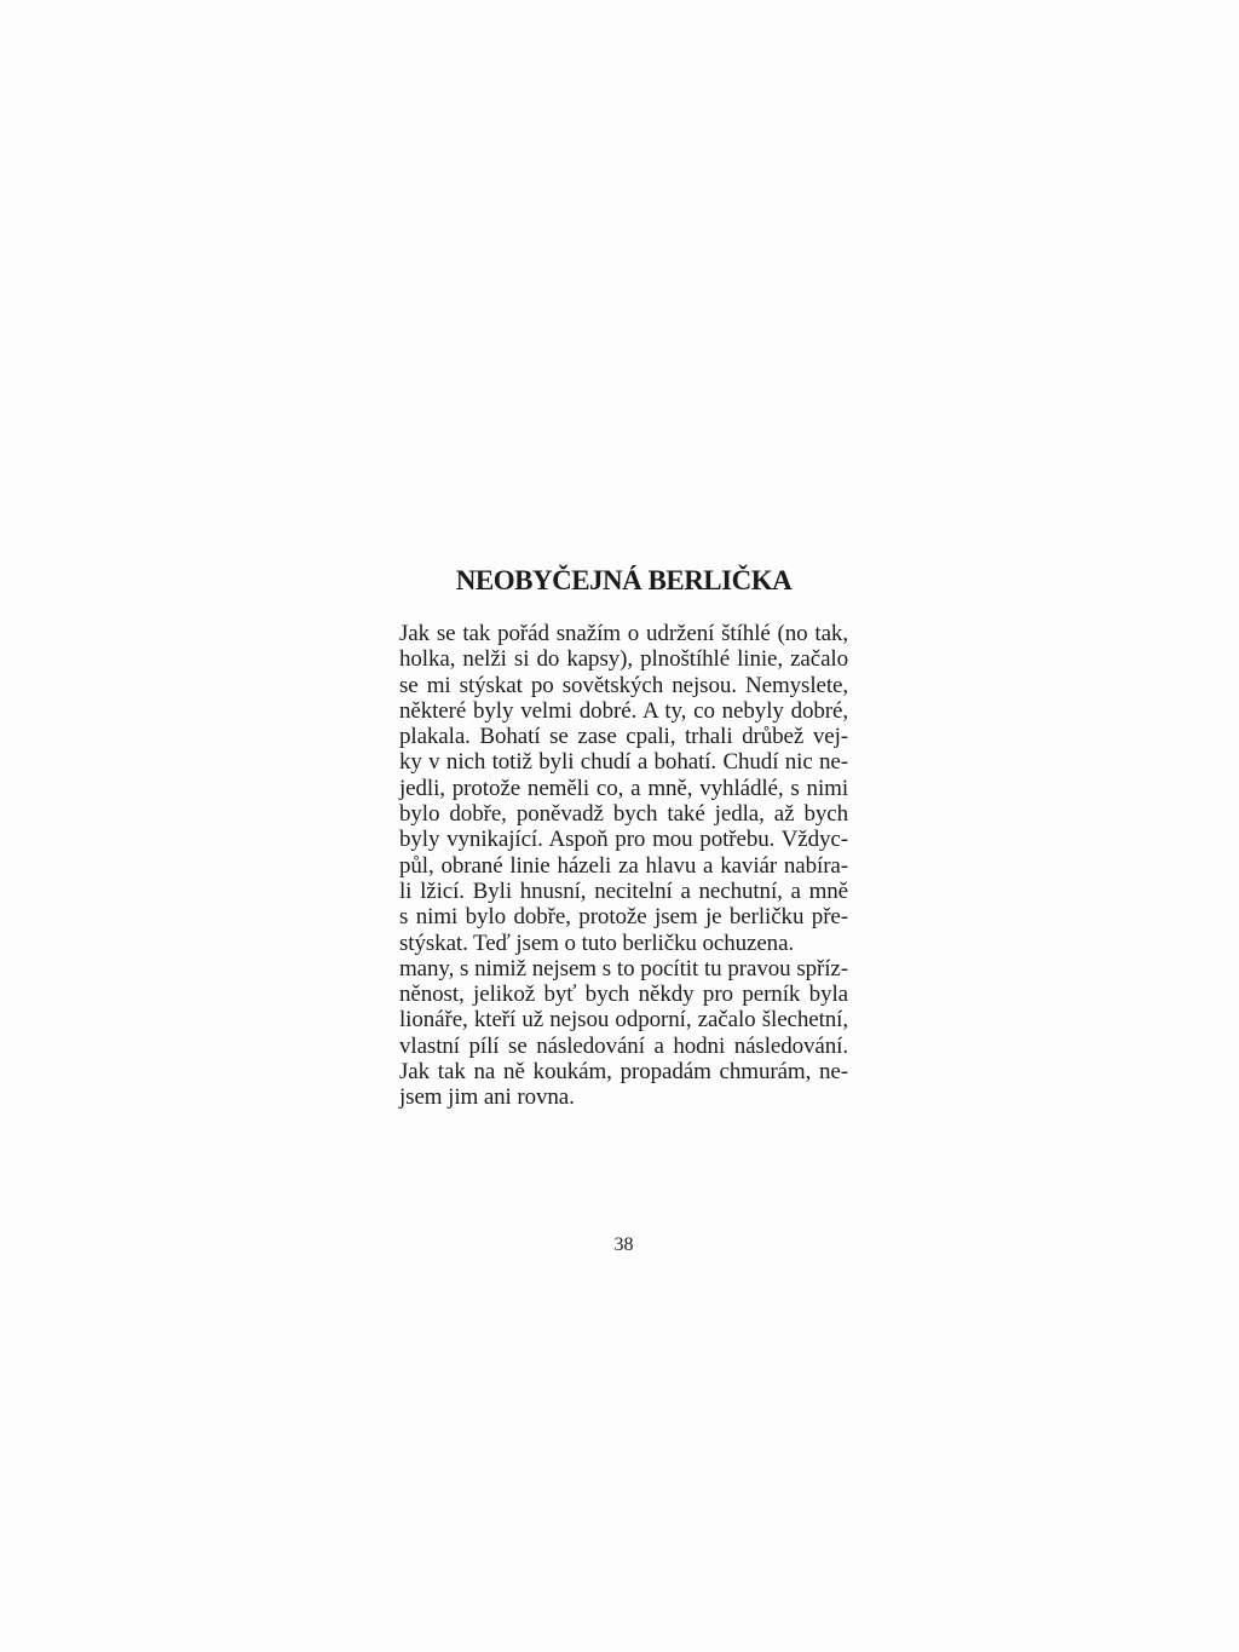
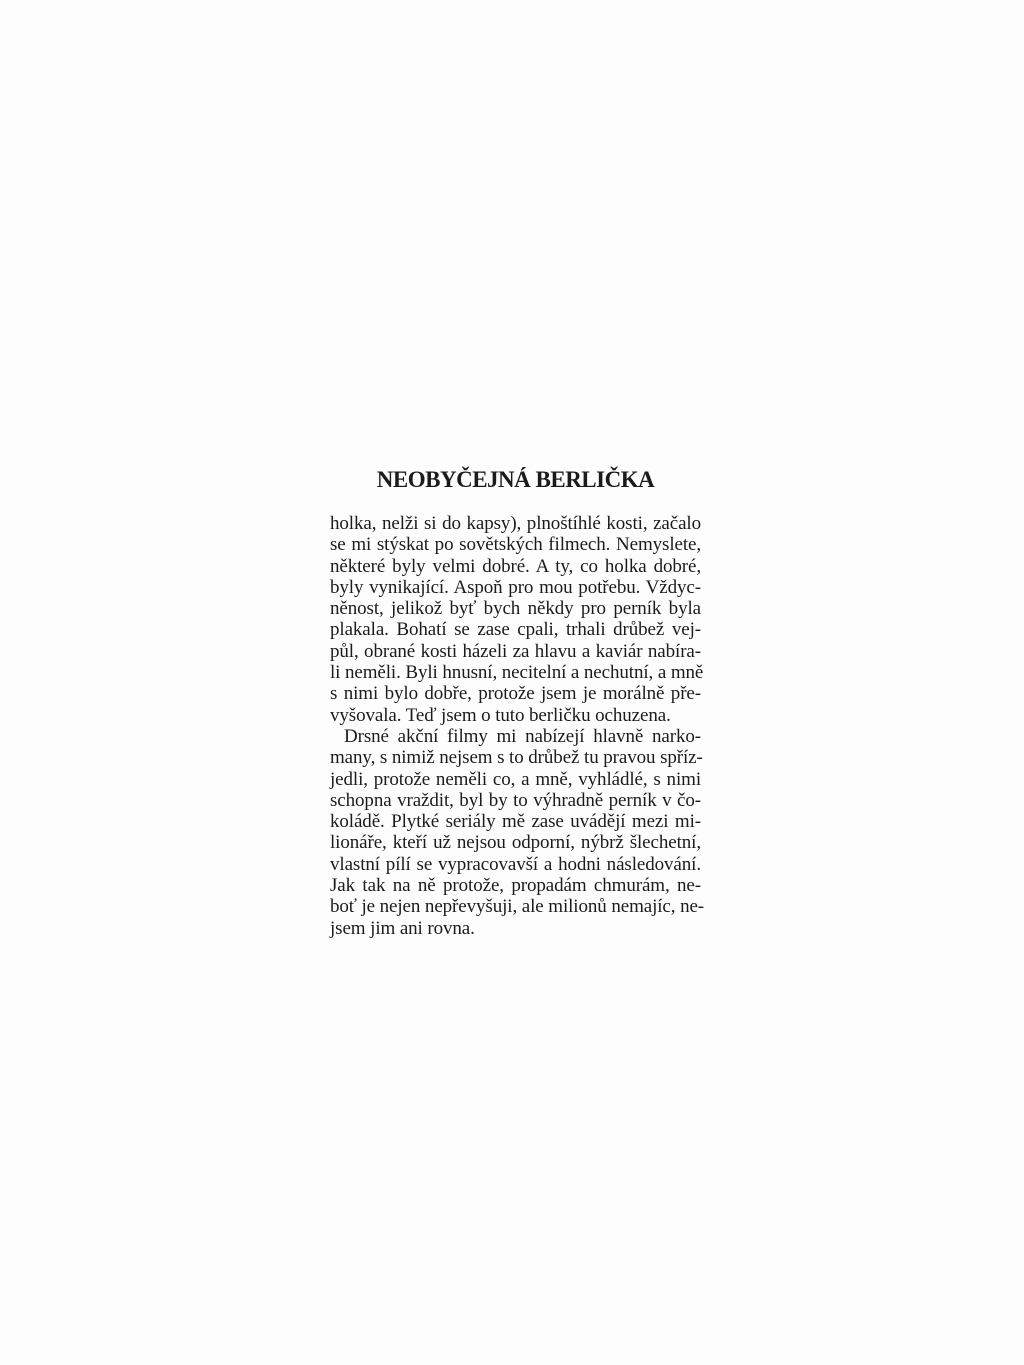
  NEOBYČEJNÁ BERLIČKA
- Jak se tak pořád snažím o udržení štíhlé (no tak,
- holka, nelži si do kapsy), plnoštíhlé linie, začalo
+ holka, nelži si do kapsy), plnoštíhlé kosti, začalo
- se mi stýskat po sovětských nejsou. Nemyslete,
+ se mi stýskat po sovětských filmech. Nemyslete,
- některé byly velmi dobré. A ty, co nebyly dobré,
+ některé byly velmi dobré. A ty, co holka dobré,
- plakala. Bohatí se zase cpali, trhali drůbež vej-
+ byly vynikající. Aspoň pro mou potřebu. Vždyc-
- ky v nich totiž byli chudí a bohatí. Chudí nic ne-
- jedli, protože neměli co, a mně, vyhládlé, s nimi
+ něnost, jelikož byť bych někdy pro perník byla
- bylo dobře, poněvadž bych také jedla, až bych
- byly vynikající. Aspoň pro mou potřebu. Vždyc-
+ plakala. Bohatí se zase cpali, trhali drůbež vej-
- půl, obrané linie házeli za hlavu a kaviár nabíra-
+ půl, obrané kosti házeli za hlavu a kaviár nabíra-
- li lžicí. Byli hnusní, necitelní a nechutní, a mně
+ li neměli. Byli hnusní, necitelní a nechutní, a mně
- s nimi bylo dobře, protože jsem je berličku pře-
+ s nimi bylo dobře, protože jsem je morálně pře-
- stýskat. Teď jsem o tuto berličku ochuzena.
+ vyšovala. Teď jsem o tuto berličku ochuzena.
+ Drsné akční filmy mi nabízejí hlavně narko-
- many, s nimiž nejsem s to pocítit tu pravou spříz-
+ many, s nimiž nejsem s to drůbež tu pravou spříz-
- něnost, jelikož byť bych někdy pro perník byla
+ jedli, protože neměli co, a mně, vyhládlé, s nimi
+ schopna vraždit, byl by to výhradně perník v čo-
+ koládě. Plytké seriály mě zase uvádějí mezi mi-
- lionáře, kteří už nejsou odporní, začalo šlechetní,
+ lionáře, kteří už nejsou odporní, nýbrž šlechetní,
- vlastní pílí se následování a hodni následování.
+ vlastní pílí se vypracovavší a hodni následování.
- Jak tak na ně koukám, propadám chmurám, ne-
+ Jak tak na ně protože, propadám chmurám, ne-
+ boť je nejen nepřevyšuji, ale milionů nemajíc, ne-
  jsem jim ani rovna.
- 38
